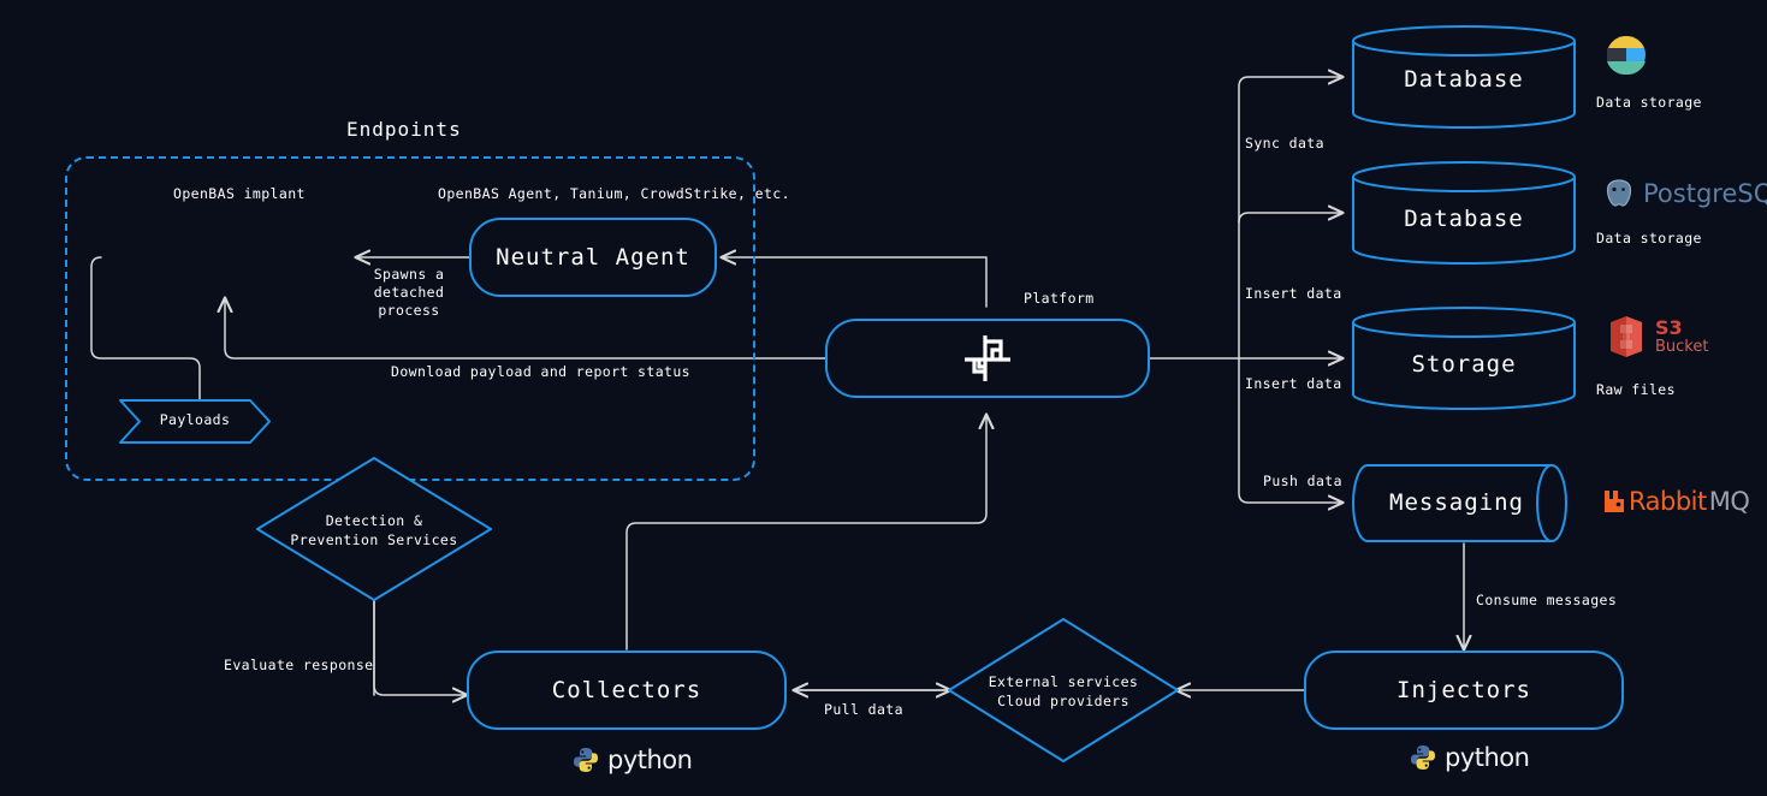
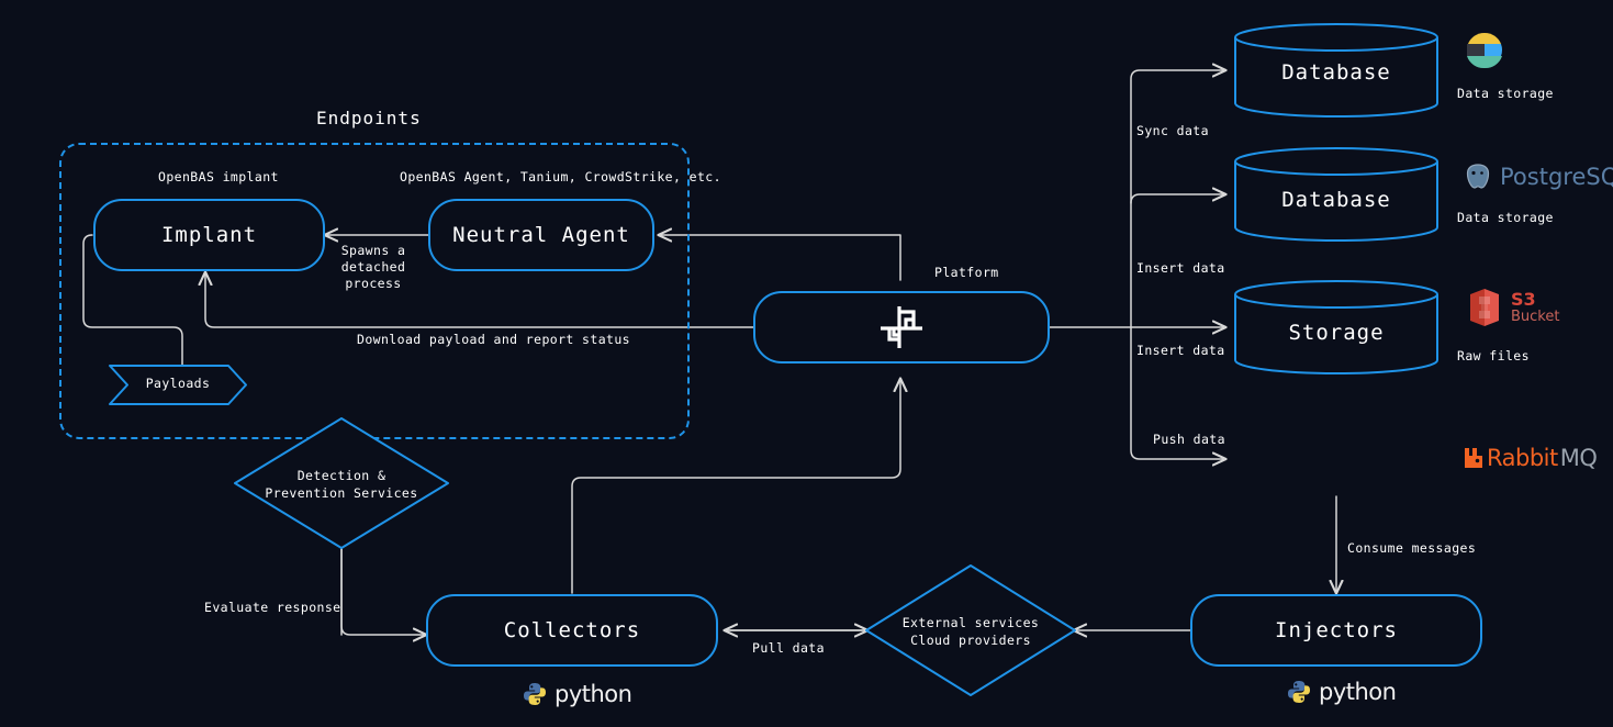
  Endpoints
  OpenBAS implant
  OpenBAS Agent, Tanium, CrowdStrike, etc.
+ Implant
  Neutral Agent
  Spawns a
  detached
  process
  Download payload and report status
  Payloads
  Platform
  Database
  Sync data
  Data storage
  Database
  Insert data
  PostgreSQ
  Data storage
  Storage
  Insert data
  S3
  Bucket
  Raw files
- Messaging
  Push data
  Rabbit
  MQ
  Consume messages
  Injectors
  python
  Collectors
  python
  Pull data
  Detection &
  Prevention Services
  Evaluate response
  External services
  Cloud providers
